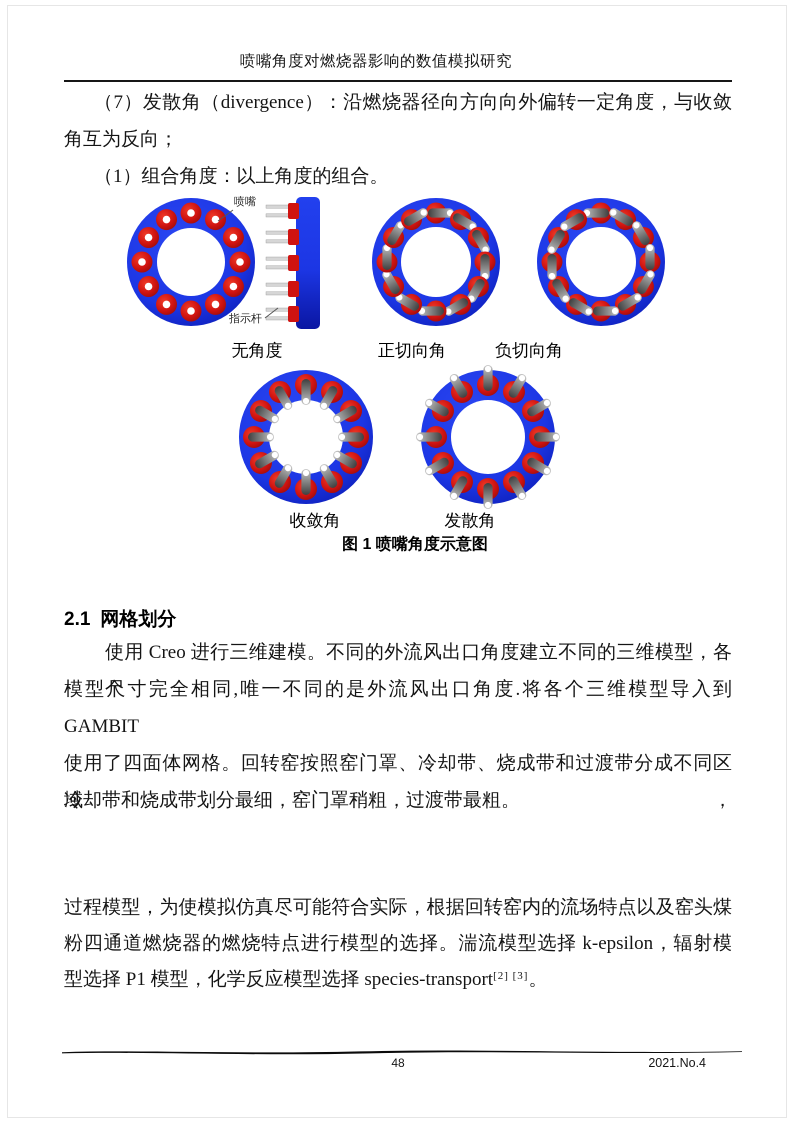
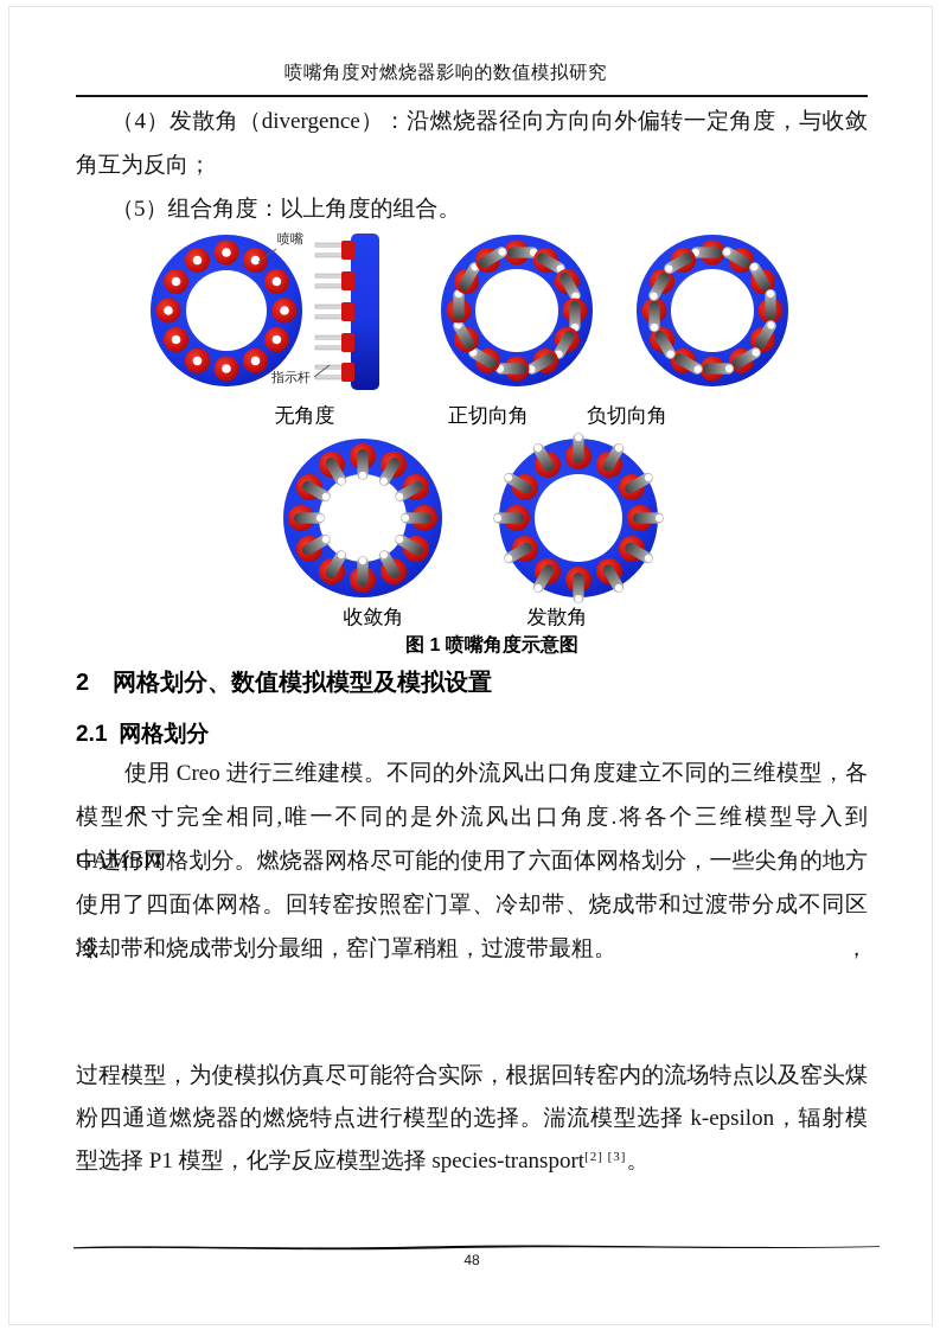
  喷嘴角度对燃烧器影响的数值模拟研究
- （7）发散角（divergence）：沿燃烧器径向方向向外偏转一定角度，与收敛
+ （4）发散角（divergence）：沿燃烧器径向方向向外偏转一定角度，与收敛
  角互为反向；
- （1）组合角度：以上角度的组合。
+ （5）组合角度：以上角度的组合。
  喷嘴
  指示杆
  无角度
  正切向角
  负切向角
  收敛角
  发散角
  图 1 喷嘴角度示意图
+ 2 网格划分、数值模拟模型及模拟设置
  2.1 网格划分
  使用 Creo 进行三维建模。不同的外流风出口角度建立不同的三维模型，各个
  模型尺寸完全相同,唯一不同的是外流风出口角度.将各个三维模型导入到 GAMBIT
+ 中进行网格划分。燃烧器网格尽可能的使用了六面体网格划分，一些尖角的地方
  使用了四面体网格。回转窑按照窑门罩、冷却带、烧成带和过渡带分成不同区域，
  冷却带和烧成带划分最细，窑门罩稍粗，过渡带最粗。
  过程模型，为使模拟仿真尽可能符合实际，根据回转窑内的流场特点以及窑头煤
  粉四通道燃烧器的燃烧特点进行模型的选择。湍流模型选择 k-epsilon，辐射模
  型选择 P1 模型，化学反应模型选择 species-transport[2] [3]。
  48
- 2021.No.4
